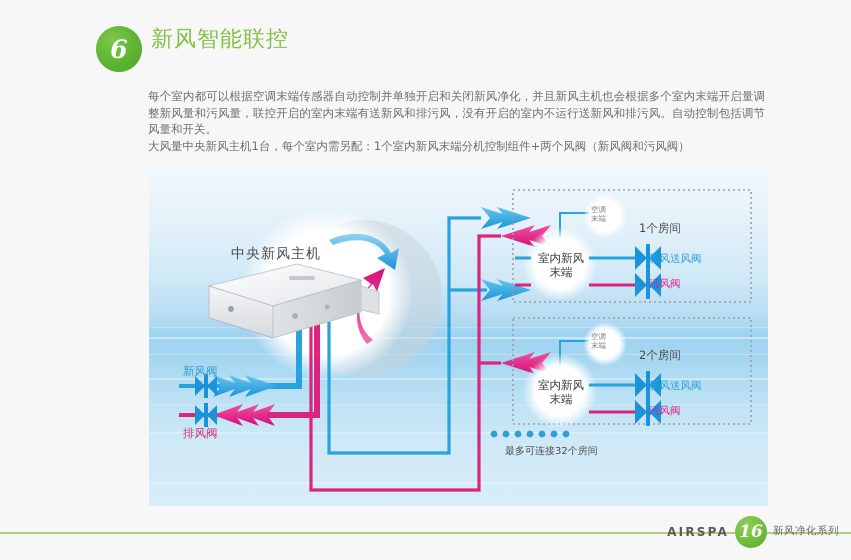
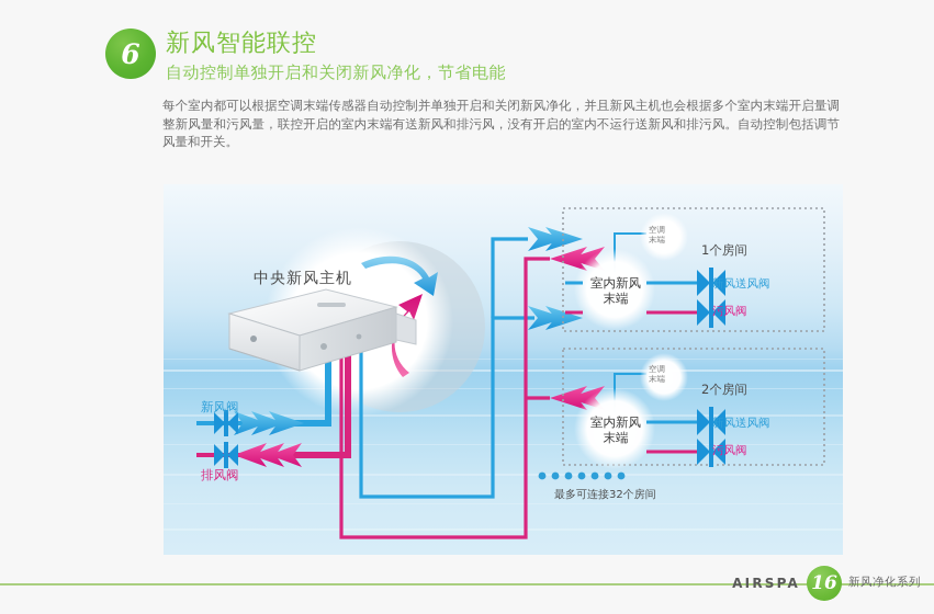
  6
  新风智能联控
+ 自动控制单独开启和关闭新风净化，节省电能
  每个室内都可以根据空调末端传感器自动控制并单独开启和关闭新风净化，并且新风主机也会根据多个室内末端开启量调整新风量和污风量，联控开启的室内末端有送新风和排污风，没有开启的室内不运行送新风和排污风。自动控制包括调节风量和开关。
- 大风量中央新风主机1台，每个室内需另配：1个室内新风末端分机控制组件+两个风阀（新风阀和污风阀）
  中央新风主机
  新风阀
  排风阀
  空调
  末端
  空调
  末端
  1个房间
  2个房间
  室内新风
  末端
  室内新风
  末端
  新风送风阀
  污风阀
  新风送风阀
  污风阀
  最多可连接32个房间
  AIRSPA
  16
  新风净化系列
